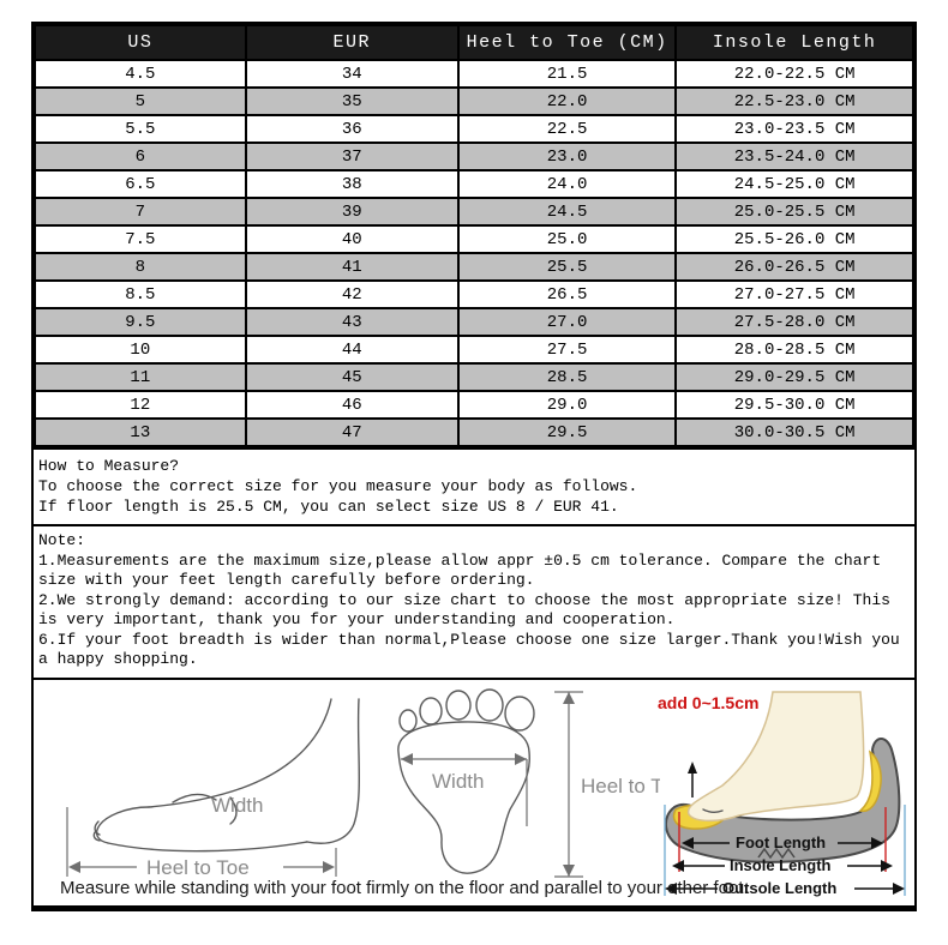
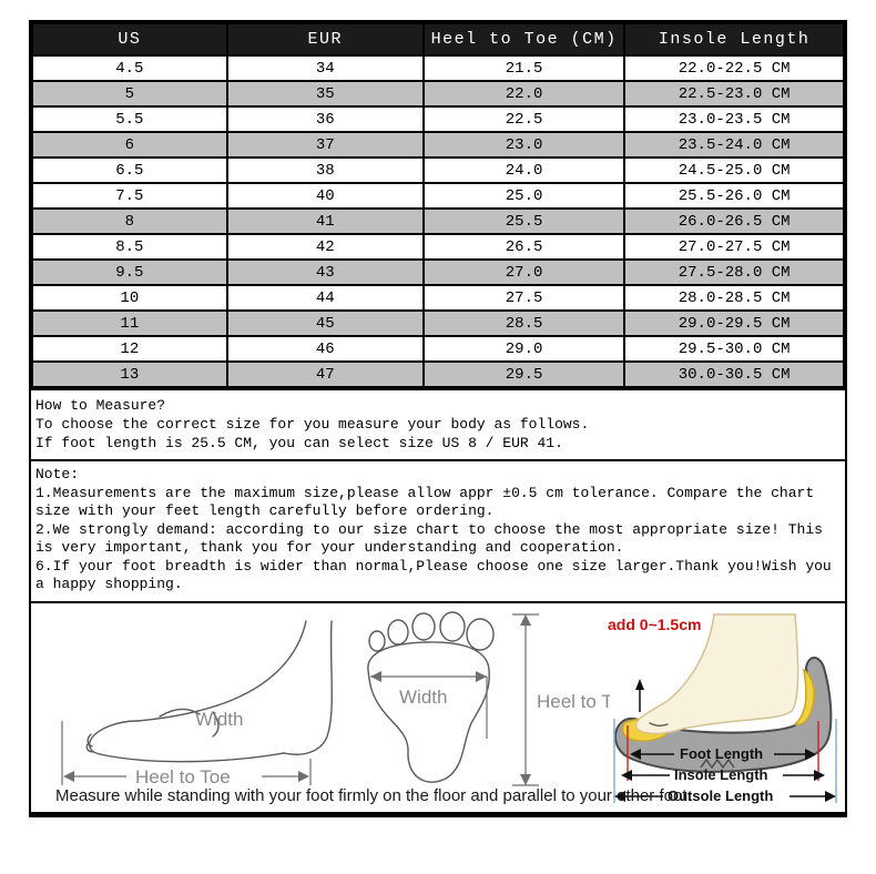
  US	EUR	Heel to Toe (CM)	Insole Length
  4.5	34	21.5	22.0-22.5 CM
  5	35	22.0	22.5-23.0 CM
  5.5	36	22.5	23.0-23.5 CM
  6	37	23.0	23.5-24.0 CM
  6.5	38	24.0	24.5-25.0 CM
- 7	39	24.5	25.0-25.5 CM
  7.5	40	25.0	25.5-26.0 CM
  8	41	25.5	26.0-26.5 CM
  8.5	42	26.5	27.0-27.5 CM
  9.5	43	27.0	27.5-28.0 CM
  10	44	27.5	28.0-28.5 CM
  11	45	28.5	29.0-29.5 CM
  12	46	29.0	29.5-30.0 CM
  13	47	29.5	30.0-30.5 CM
  How to Measure?
  To choose the correct size for you measure your body as follows.
- If floor length is 25.5 CM, you can select size US 8 / EUR 41.
+ If foot length is 25.5 CM, you can select size US 8 / EUR 41.
  Note:
  1.Measurements are the maximum size,please allow appr ±0.5 cm tolerance. Compare the chart size with your feet length carefully before ordering.
  2.We strongly demand: according to our size chart to choose the most appropriate size! This is very important, thank you for your understanding and cooperation.
  6.If your foot breadth is wider than normal,Please choose one size larger.Thank you!Wish you a happy shopping.
  Width
  Heel to Toe
  Width
  Heel to T
  add 0~1.5cm
  Foot Length
  Insole Length
  Outsole Length
  Measure while standing with your foot firmly on the floor and parallel to your other foot.
